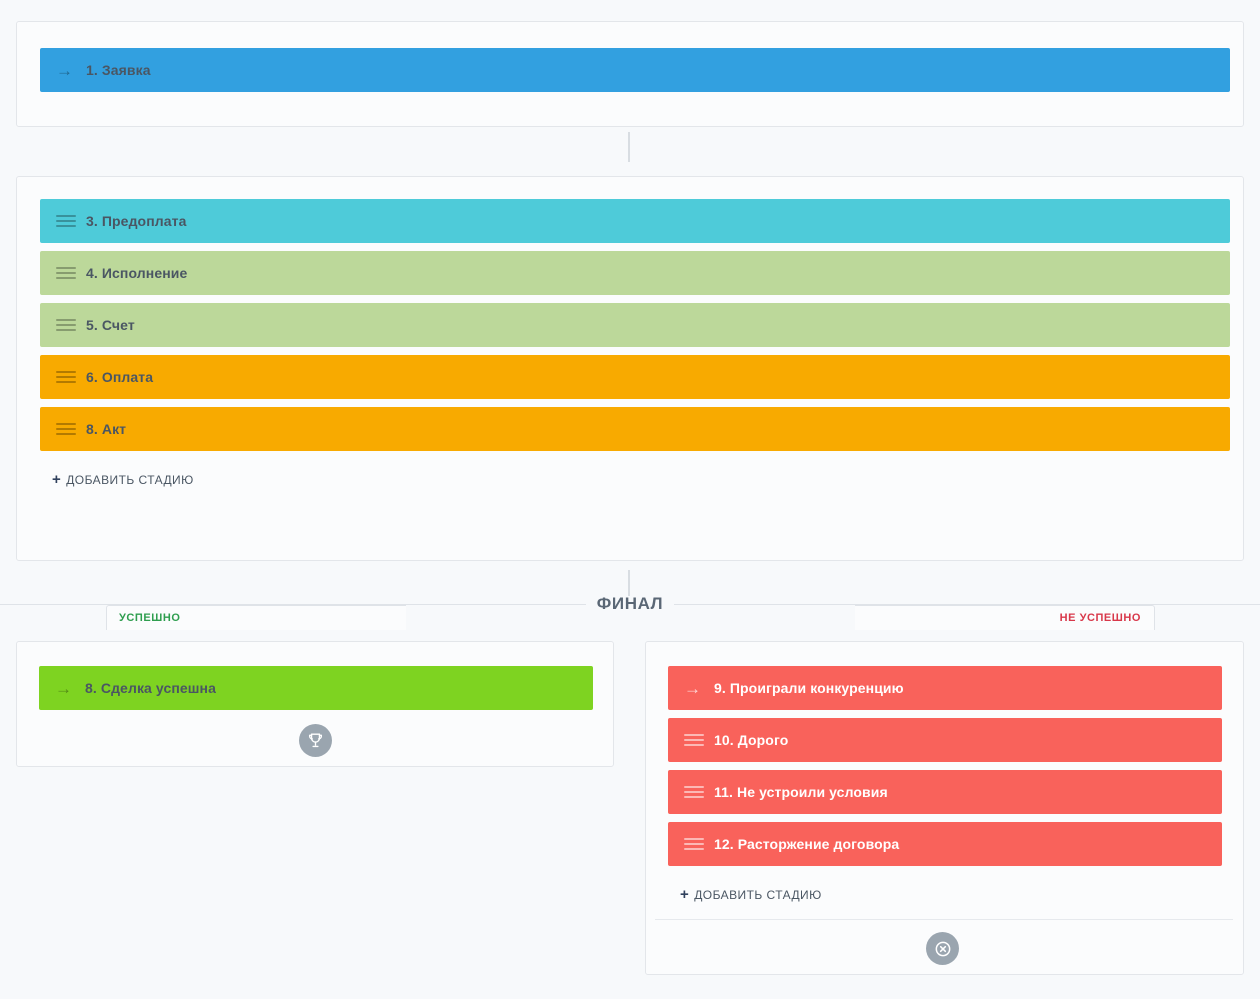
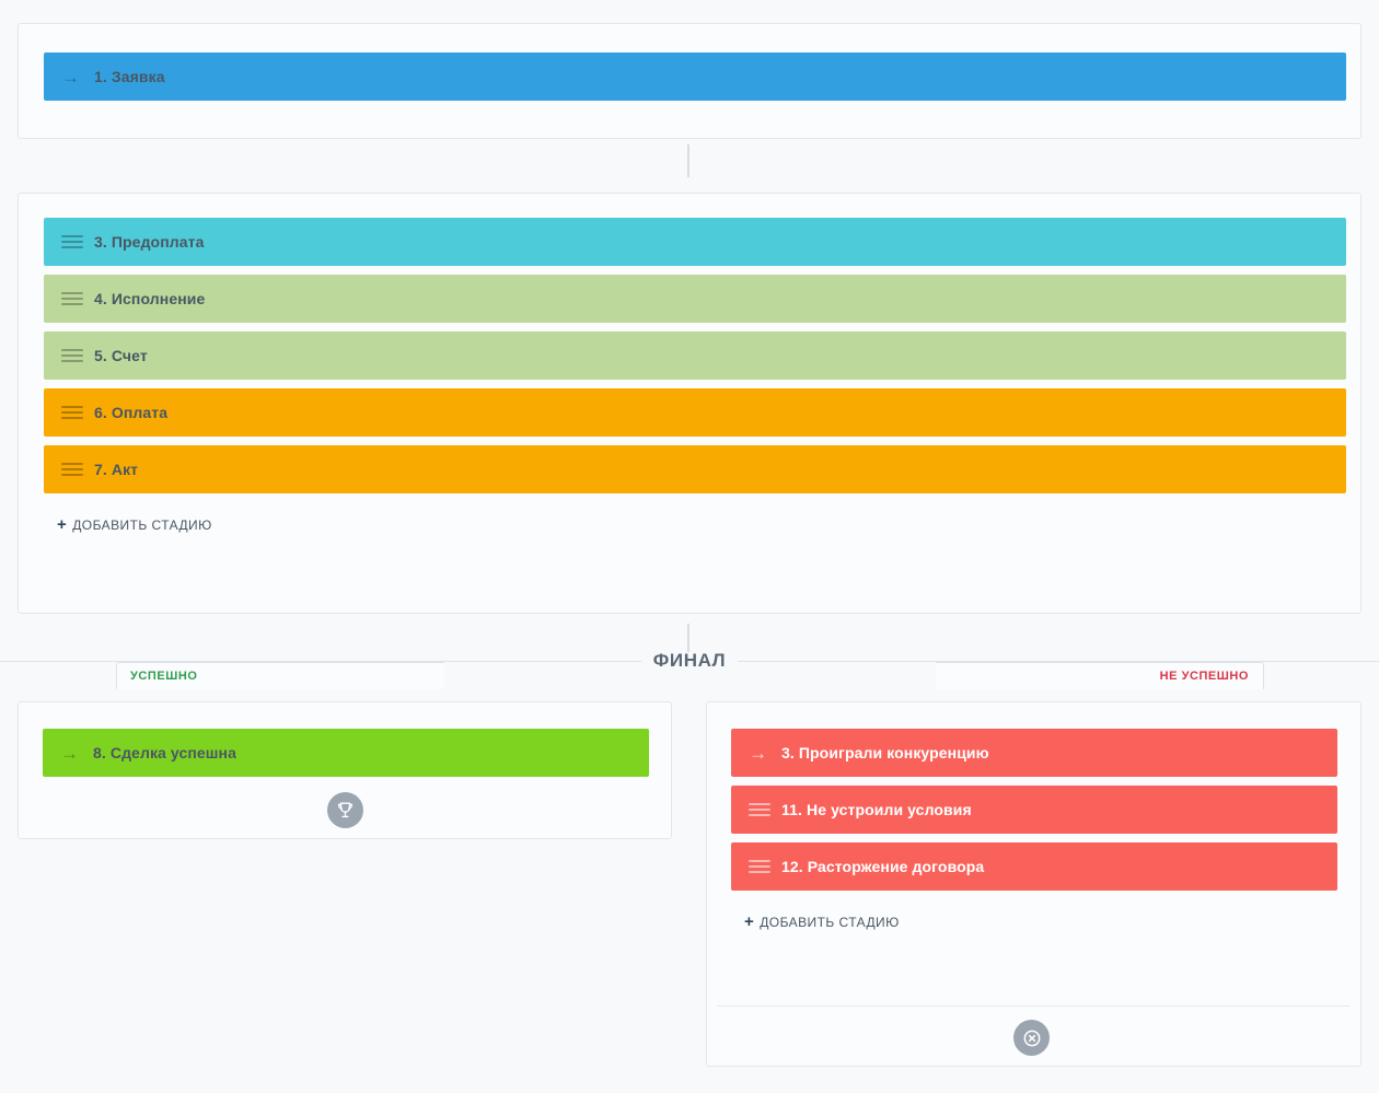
  →
  1. Заявка
  3. Предоплата
  4. Исполнение
  5. Счет
  6. Оплата
- 8. Акт
+ 7. Акт
  +
  ДОБАВИТЬ СТАДИЮ
  ФИНАЛ
  УСПЕШНО
  НЕ УСПЕШНО
  →
  8. Сделка успешна
  →
- 9. Проиграли конкуренцию
+ 3. Проиграли конкуренцию
- 10. Дорого
  11. Не устроили условия
  12. Расторжение договора
  +
  ДОБАВИТЬ СТАДИЮ
